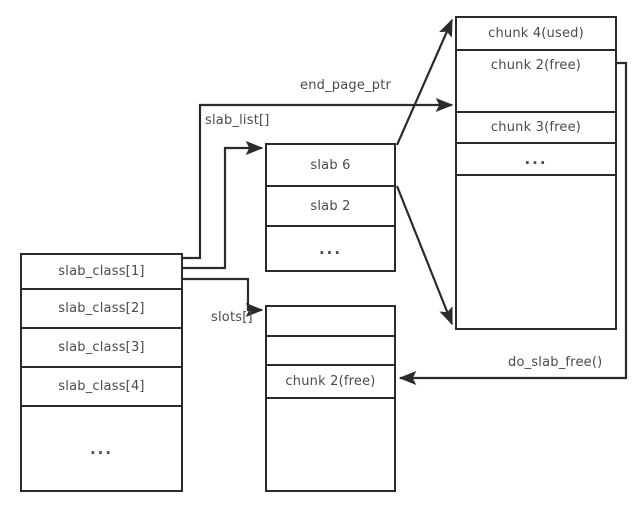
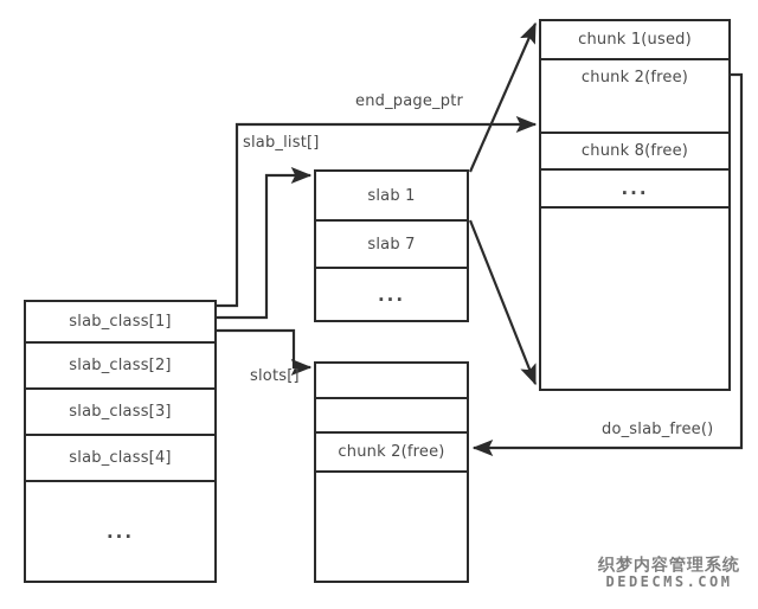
  slab_class[1]
  slab_class[2]
  slab_class[3]
  slab_class[4]
  ...
- slab 6
+ slab 1
- slab 2
+ slab 7
  ...
  chunk 2(free)
- chunk 4(used)
+ chunk 1(used)
  chunk 2(free)
- chunk 3(free)
+ chunk 8(free)
  ...
  end_page_ptr
  slab_list[]
  slots[]
  do_slab_free()
+ 织梦内容管理系统
+ DEDECMS.COM
